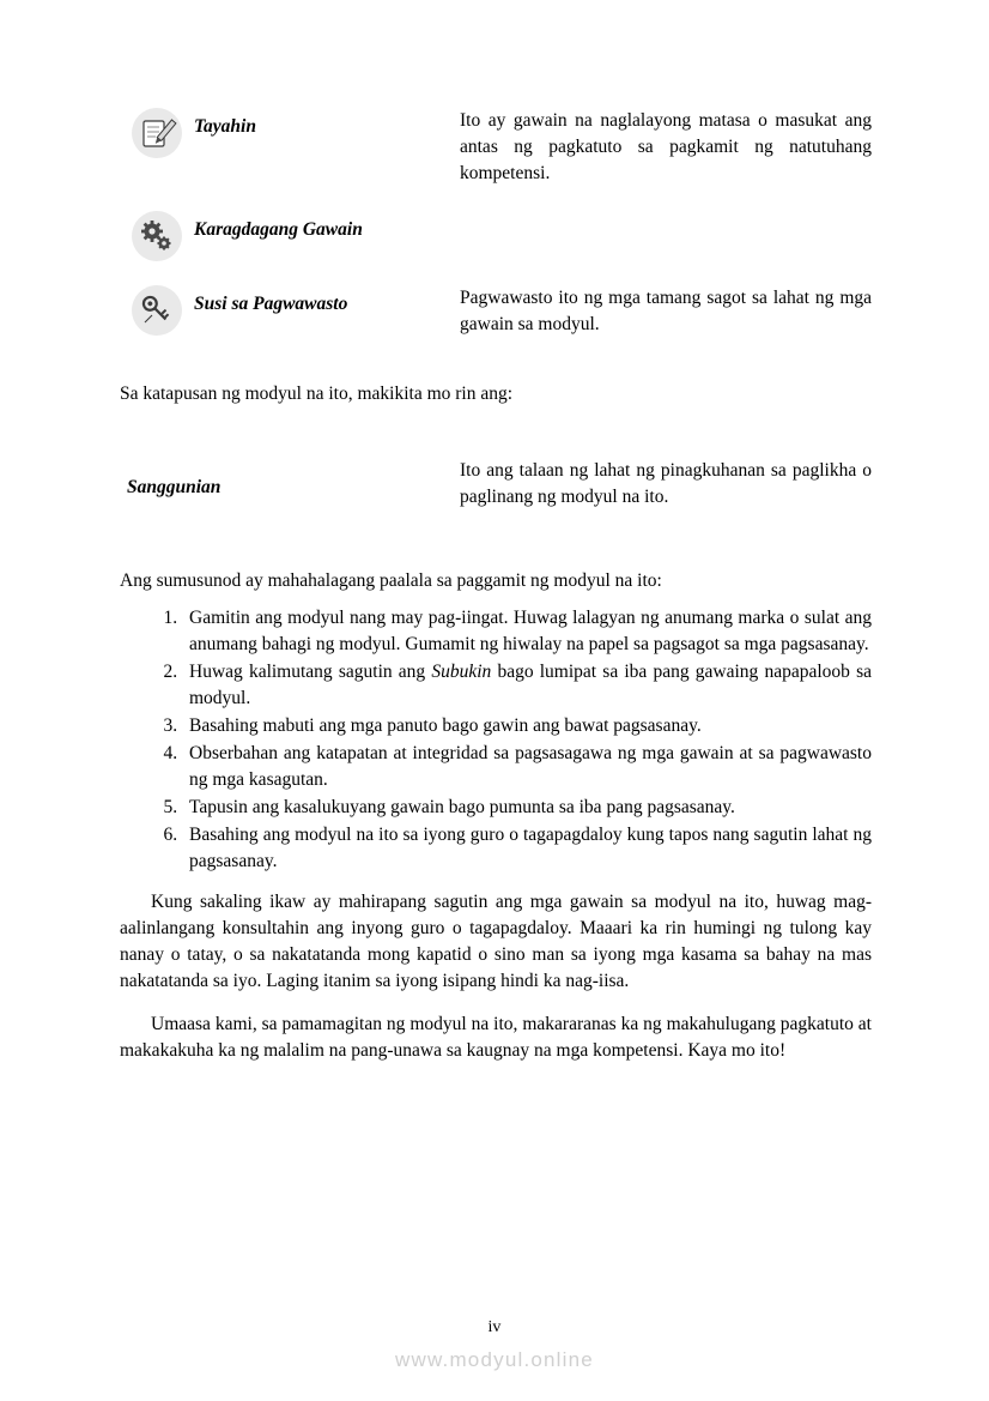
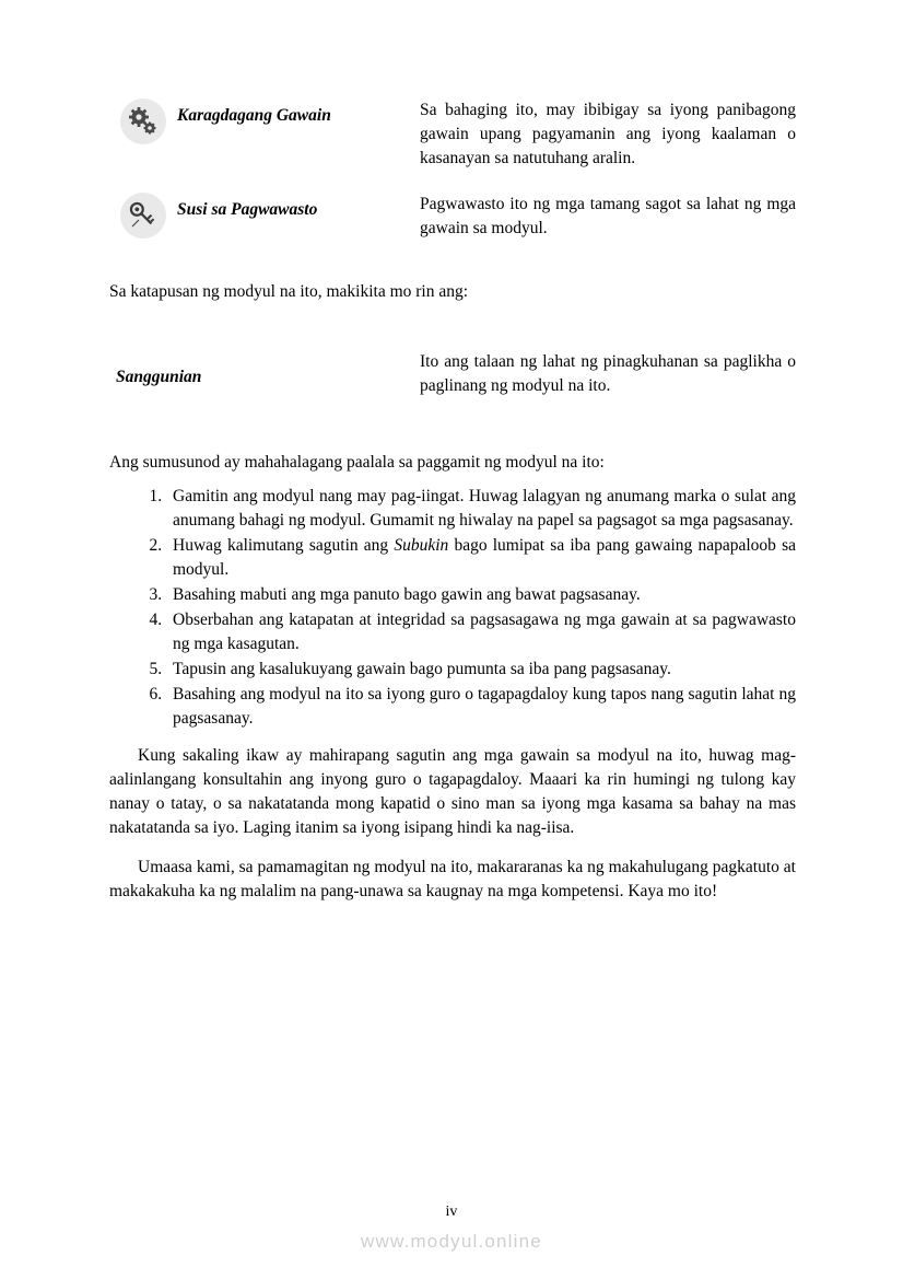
- Tayahin
- Ito ay gawain na naglalayong matasa o masukat ang antas ng pagkatuto sa pagkamit ng natutuhang kompetensi.
  Karagdagang Gawain
+ Sa bahaging ito, may ibibigay sa iyong panibagong gawain upang pagyamanin ang iyong kaalaman o kasanayan sa natutuhang aralin.
  Susi sa Pagwawasto
  Pagwawasto ito ng mga tamang sagot sa lahat ng mga gawain sa modyul.
  Sa katapusan ng modyul na ito, makikita mo rin ang:
  Sanggunian
  Ito ang talaan ng lahat ng pinagkuhanan sa paglikha o paglinang ng modyul na ito.
  Ang sumusunod ay mahahalagang paalala sa paggamit ng modyul na ito:
  Gamitin ang modyul nang may pag-iingat. Huwag lalagyan ng anumang marka o sulat ang anumang bahagi ng modyul. Gumamit ng hiwalay na papel sa pagsagot sa mga pagsasanay.
  Huwag kalimutang sagutin ang Subukin bago lumipat sa iba pang gawaing napapaloob sa modyul.
  Basahing mabuti ang mga panuto bago gawin ang bawat pagsasanay.
  Obserbahan ang katapatan at integridad sa pagsasagawa ng mga gawain at sa pagwawasto ng mga kasagutan.
  Tapusin ang kasalukuyang gawain bago pumunta sa iba pang pagsasanay.
  Basahing ang modyul na ito sa iyong guro o tagapagdaloy kung tapos nang sagutin lahat ng pagsasanay.
  Kung sakaling ikaw ay mahirapang sagutin ang mga gawain sa modyul na ito, huwag mag-aalinlangang konsultahin ang inyong guro o tagapagdaloy. Maaari ka rin humingi ng tulong kay nanay o tatay, o sa nakatatanda mong kapatid o sino man sa iyong mga kasama sa bahay na mas nakatatanda sa iyo. Laging itanim sa iyong isipang hindi ka nag-iisa.
  Umaasa kami, sa pamamagitan ng modyul na ito, makararanas ka ng makahulugang pagkatuto at makakakuha ka ng malalim na pang-unawa sa kaugnay na mga kompetensi. Kaya mo ito!
  iv
  www.modyul.online
